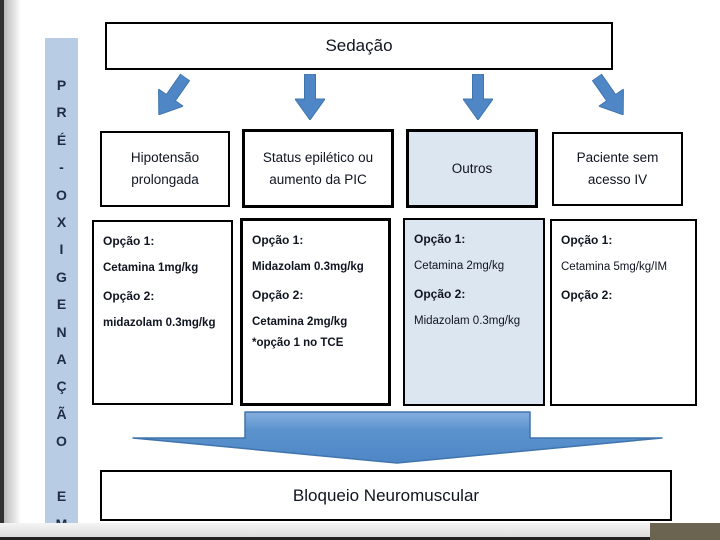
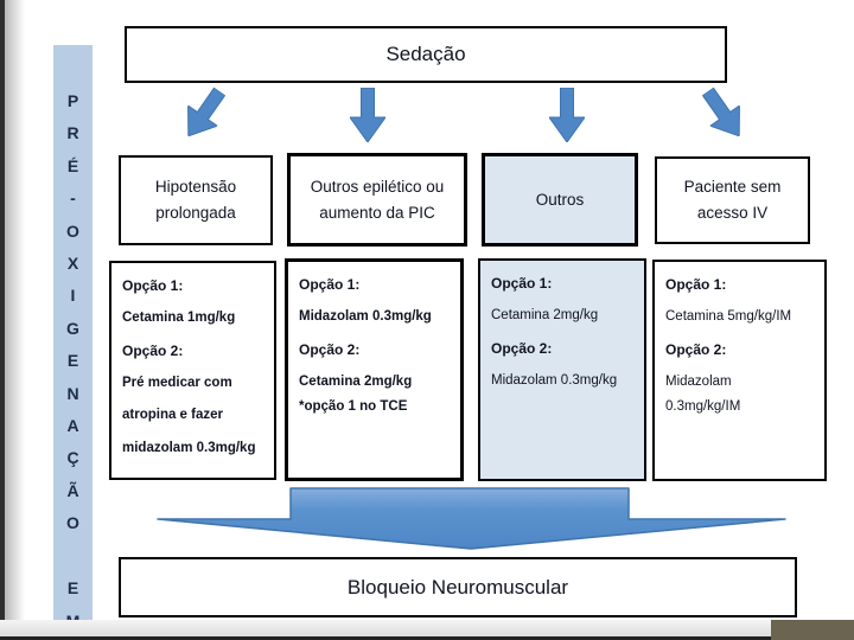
  P
  R
  É
  -
  O
  X
  I
  G
  E
  N
  A
  Ç
  Ã
  O
  E
  Sedação
  Hipotensão prolongada
- Status epilético ou aumento da PIC
+ Outros epilético ou aumento da PIC
  Outros
  Paciente sem acesso IV
  Opção 1:
  Cetamina 1mg/kg
  Opção 2:
+ Pré medicar com
+ atropina e fazer
  midazolam 0.3mg/kg
  Opção 1:
  Midazolam 0.3mg/kg
  Opção 2:
  Cetamina 2mg/kg
  *opção 1 no TCE
  Opção 1:
  Cetamina 2mg/kg
  Opção 2:
  Midazolam 0.3mg/kg
  Opção 1:
  Cetamina 5mg/kg/IM
  Opção 2:
+ Midazolam
+ 0.3mg/kg/IM
  Bloqueio Neuromuscular
